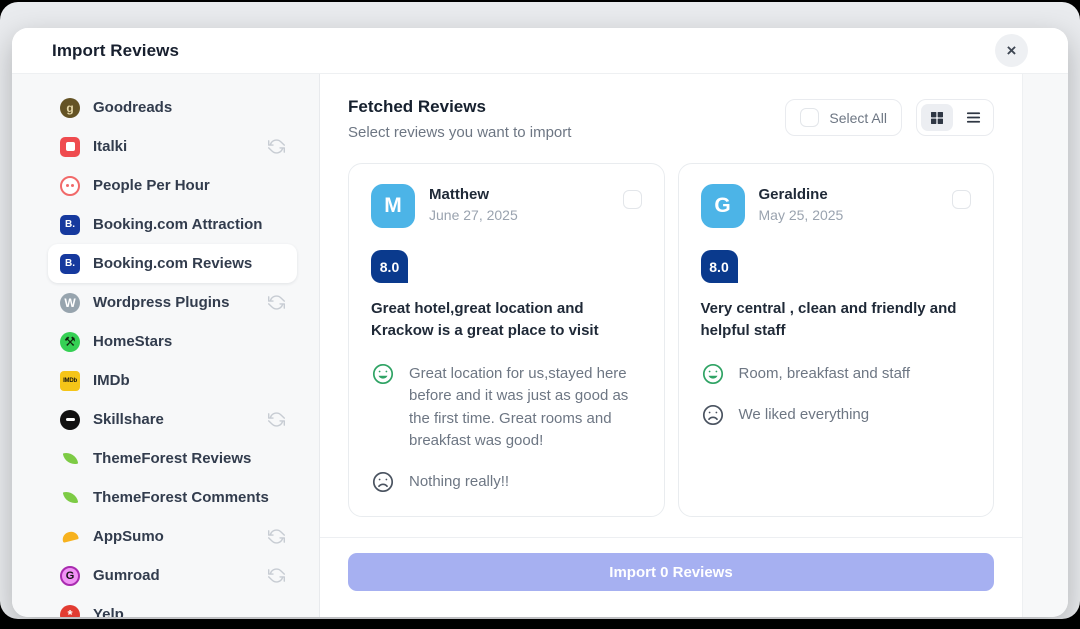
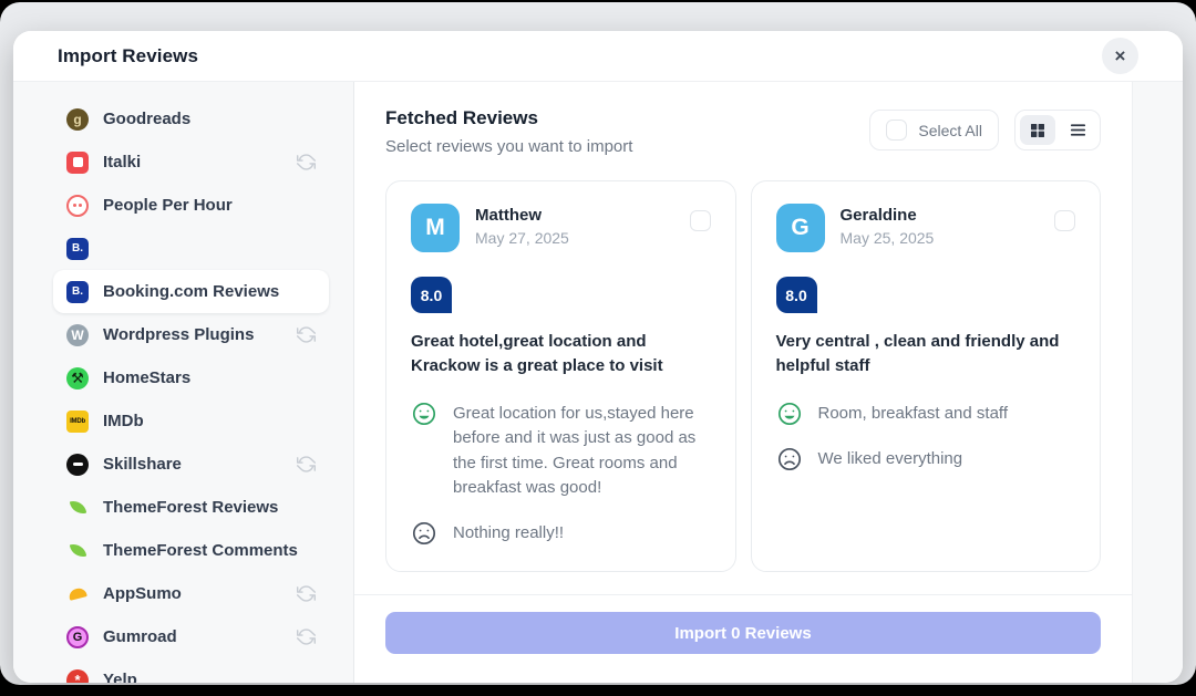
  Import Reviews
  ×
  g
  Goodreads
  Italki
  People Per Hour
  B.
- Booking.com Attraction
  B.
  Booking.com Reviews
  W
  Wordpress Plugins
  ⚒
  HomeStars
  IMDb
  Skillshare
  ThemeForest Reviews
  ThemeForest Comments
  AppSumo
  G
  Gumroad
  *
  Yelp
  Fetched Reviews
  Select reviews you want to import
  Select All
  M
  Matthew
- June 27, 2025
+ May 27, 2025
  8.0
  Great hotel,great location and Krackow is a great place to visit
  Great location for us,stayed here before and it was just as good as the first time. Great rooms and breakfast was good!
  Nothing really!!
  G
  Geraldine
  May 25, 2025
  8.0
  Very central , clean and friendly and helpful staff
  Room, breakfast and staff
  We liked everything
  Import 0 Reviews
